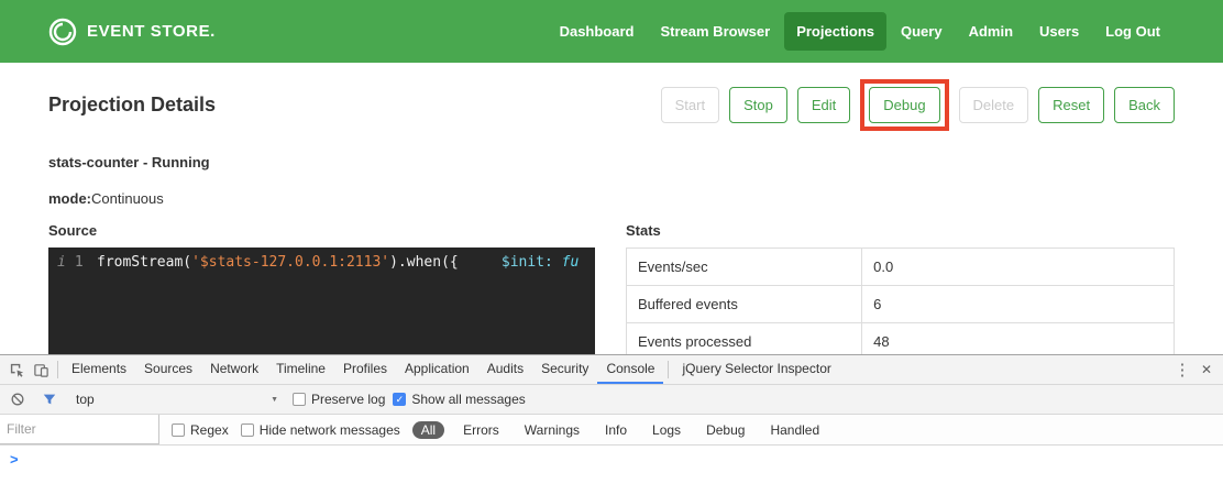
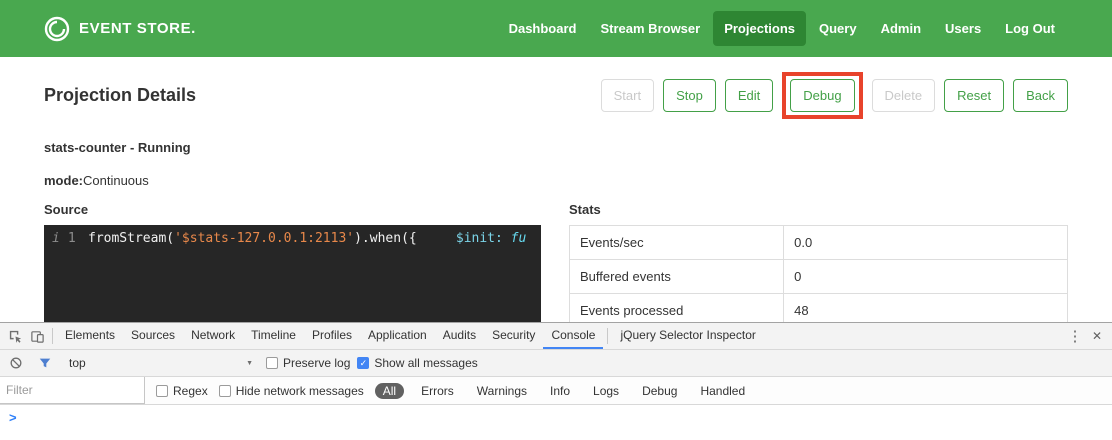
  EVENT STORE.
  Dashboard
  Stream Browser
  Projections
  Query
  Admin
  Users
  Log Out
  Projection Details
  Start
  Stop
  Edit
  Debug
  Delete
  Reset
  Back
  stats-counter - Running
  mode:Continuous
  Source
  i
  1
  fromStream('$stats-127.0.0.1:2113').when({ $init: fu
  Stats
  Events/sec	0.0
- Buffered events	6
+ Buffered events	0
  Events processed	48
  Elements
  Sources
  Network
  Timeline
  Profiles
  Application
  Audits
  Security
  Console
  jQuery Selector Inspector
  ⋮
  ✕
  top
  Preserve log
  ✓
  Show all messages
  Filter
  Regex
  Hide network messages
  All
  Errors
  Warnings
  Info
  Logs
  Debug
  Handled
  >
